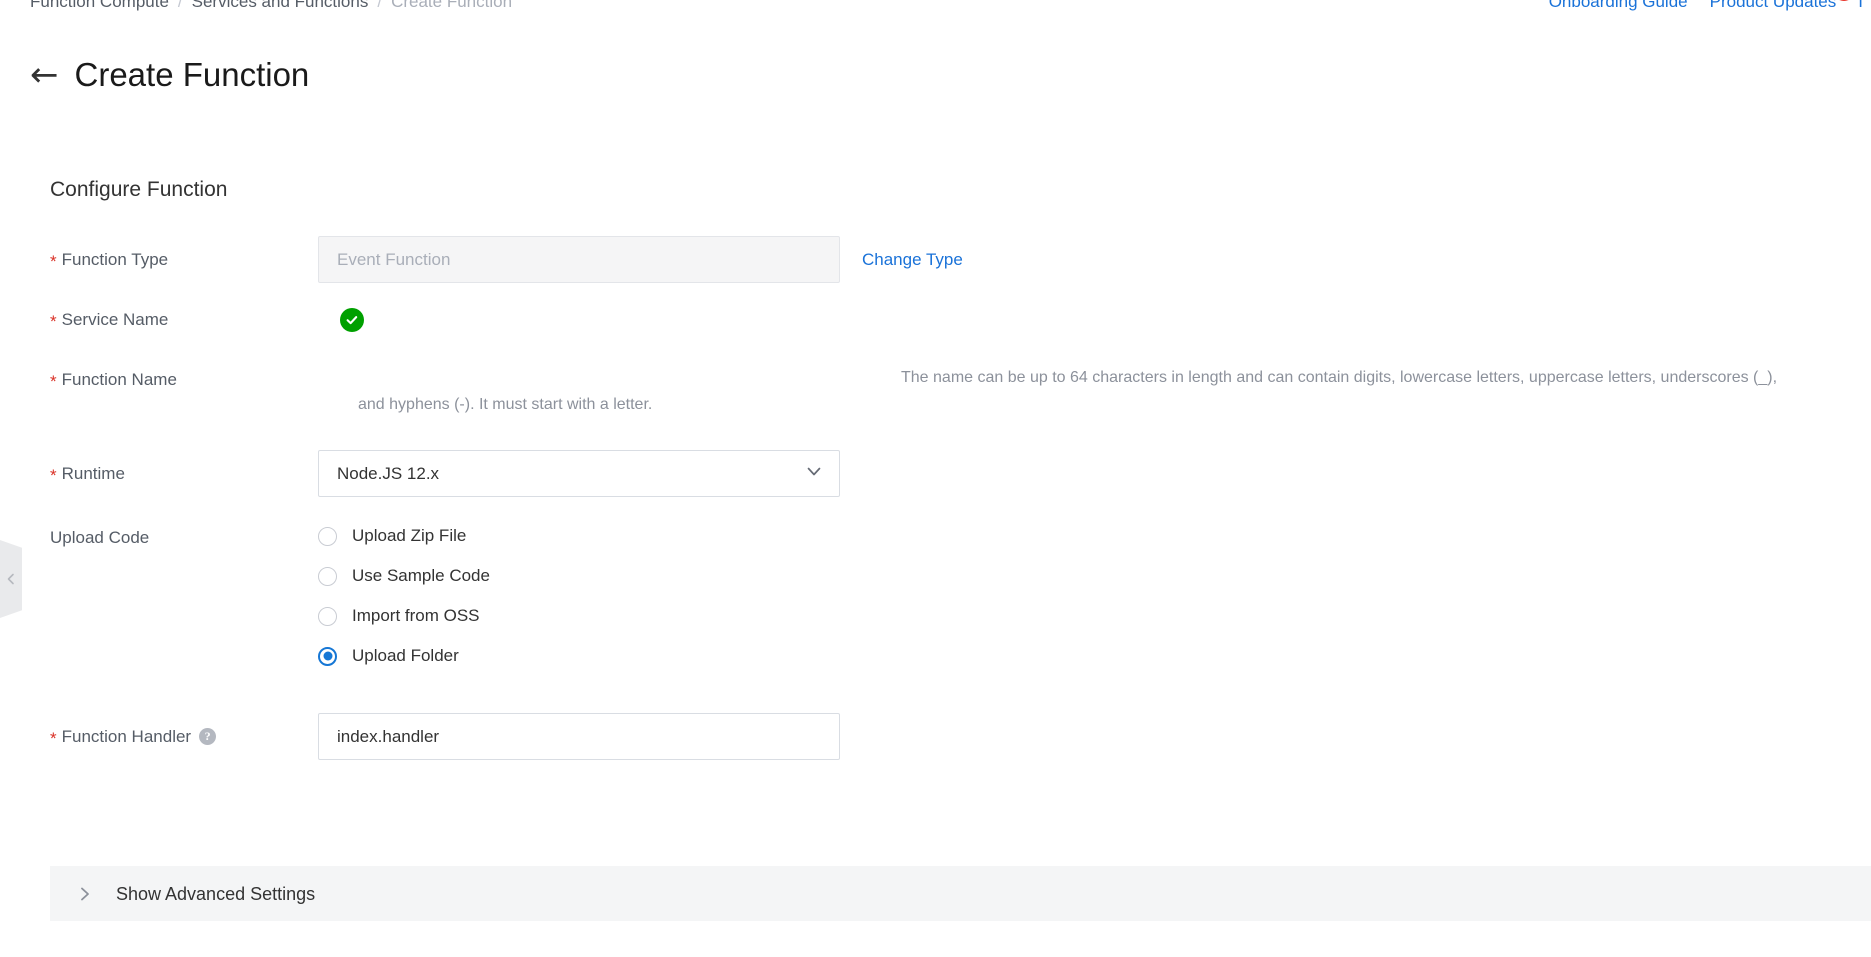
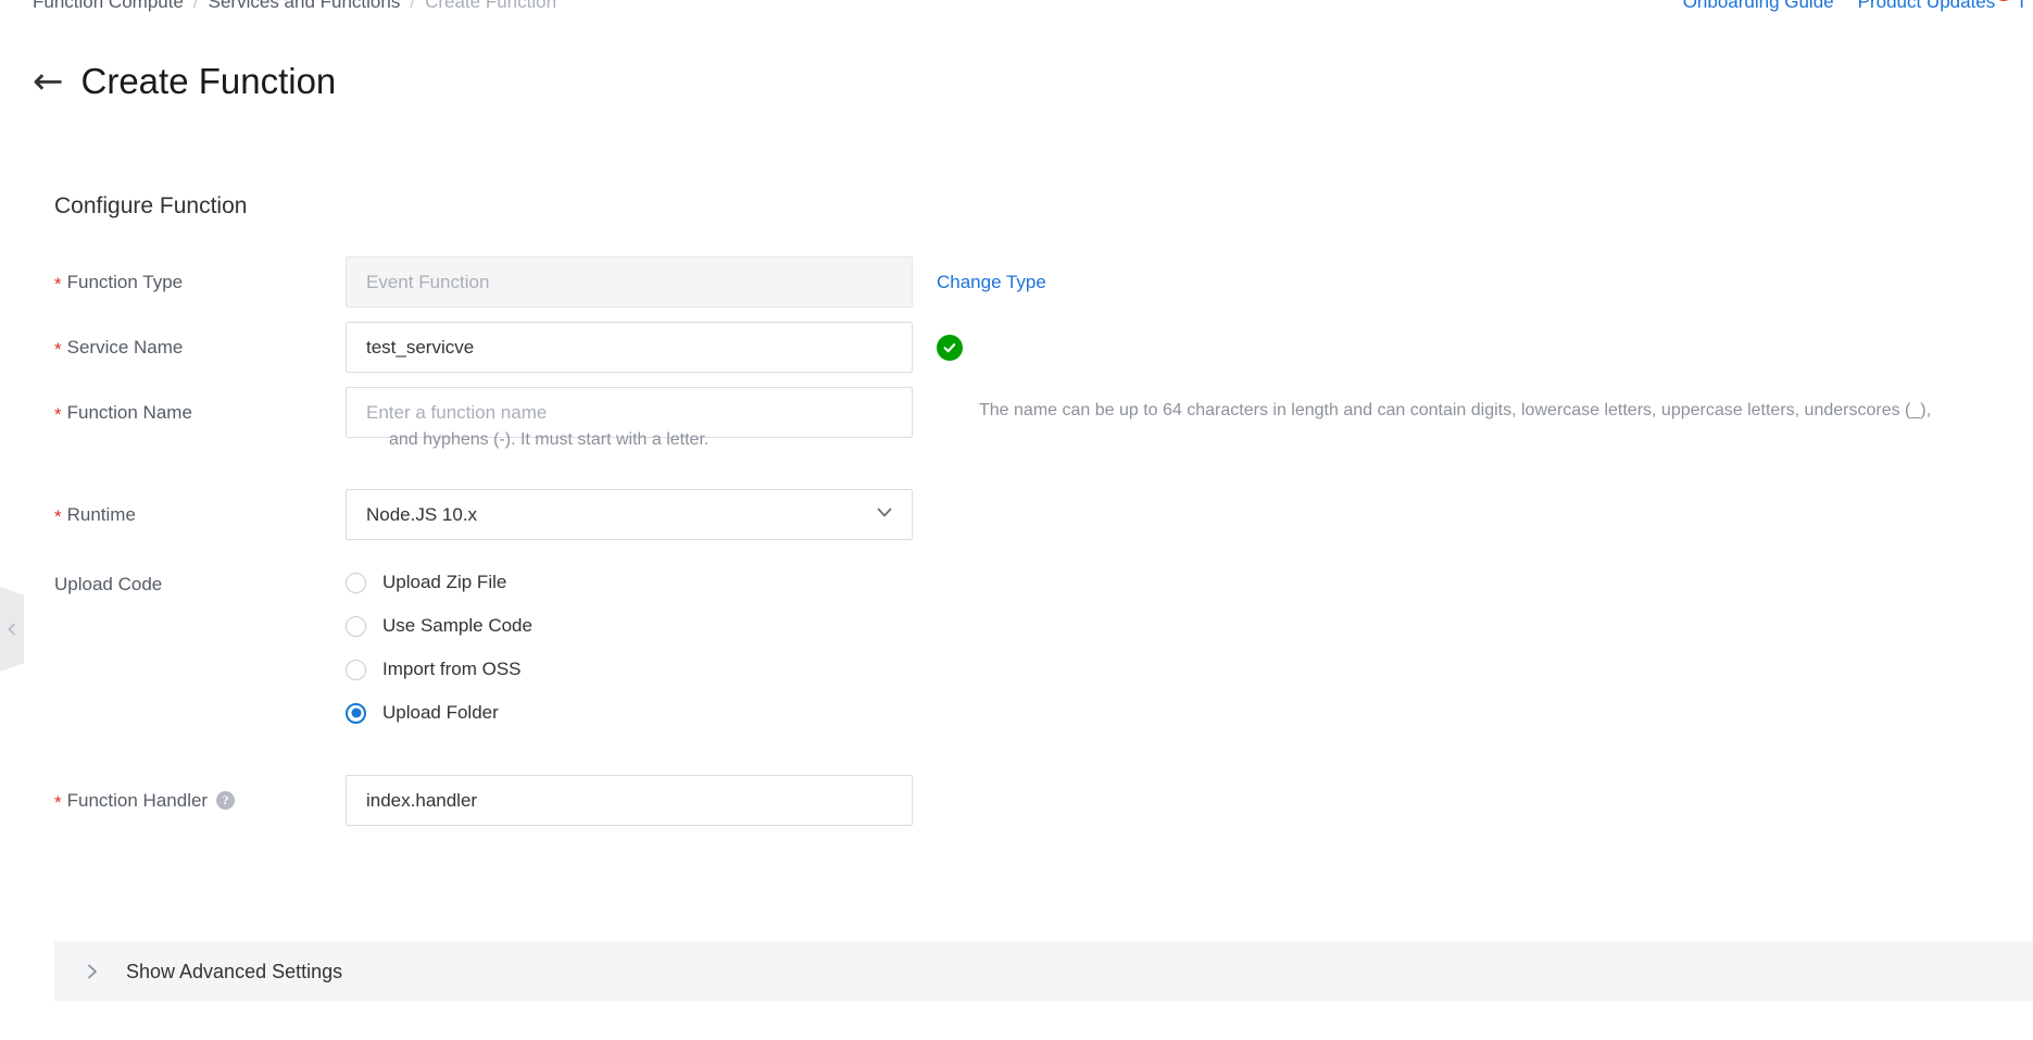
  Function Compute
  /
  Services and Functions
  /
  Create Function
  Onboarding Guide
  Product Updates
  I
  ←
  Create Function
  Configure Function
  *
  Function Type
  Event Function
  Change Type
  *
  Service Name
+ test_servicve
  *
  Function Name
+ Enter a function name
  The name can be up to 64 characters in length and can contain digits, lowercase letters, uppercase letters, underscores (_),
  and hyphens (-). It must start with a letter.
  *
  Runtime
- Node.JS 12.x
+ Node.JS 10.x
  Upload Code
  Upload Zip File
  Use Sample Code
  Import from OSS
  Upload Folder
  *
  Function Handler
  ?
  index.handler
  Show Advanced Settings
